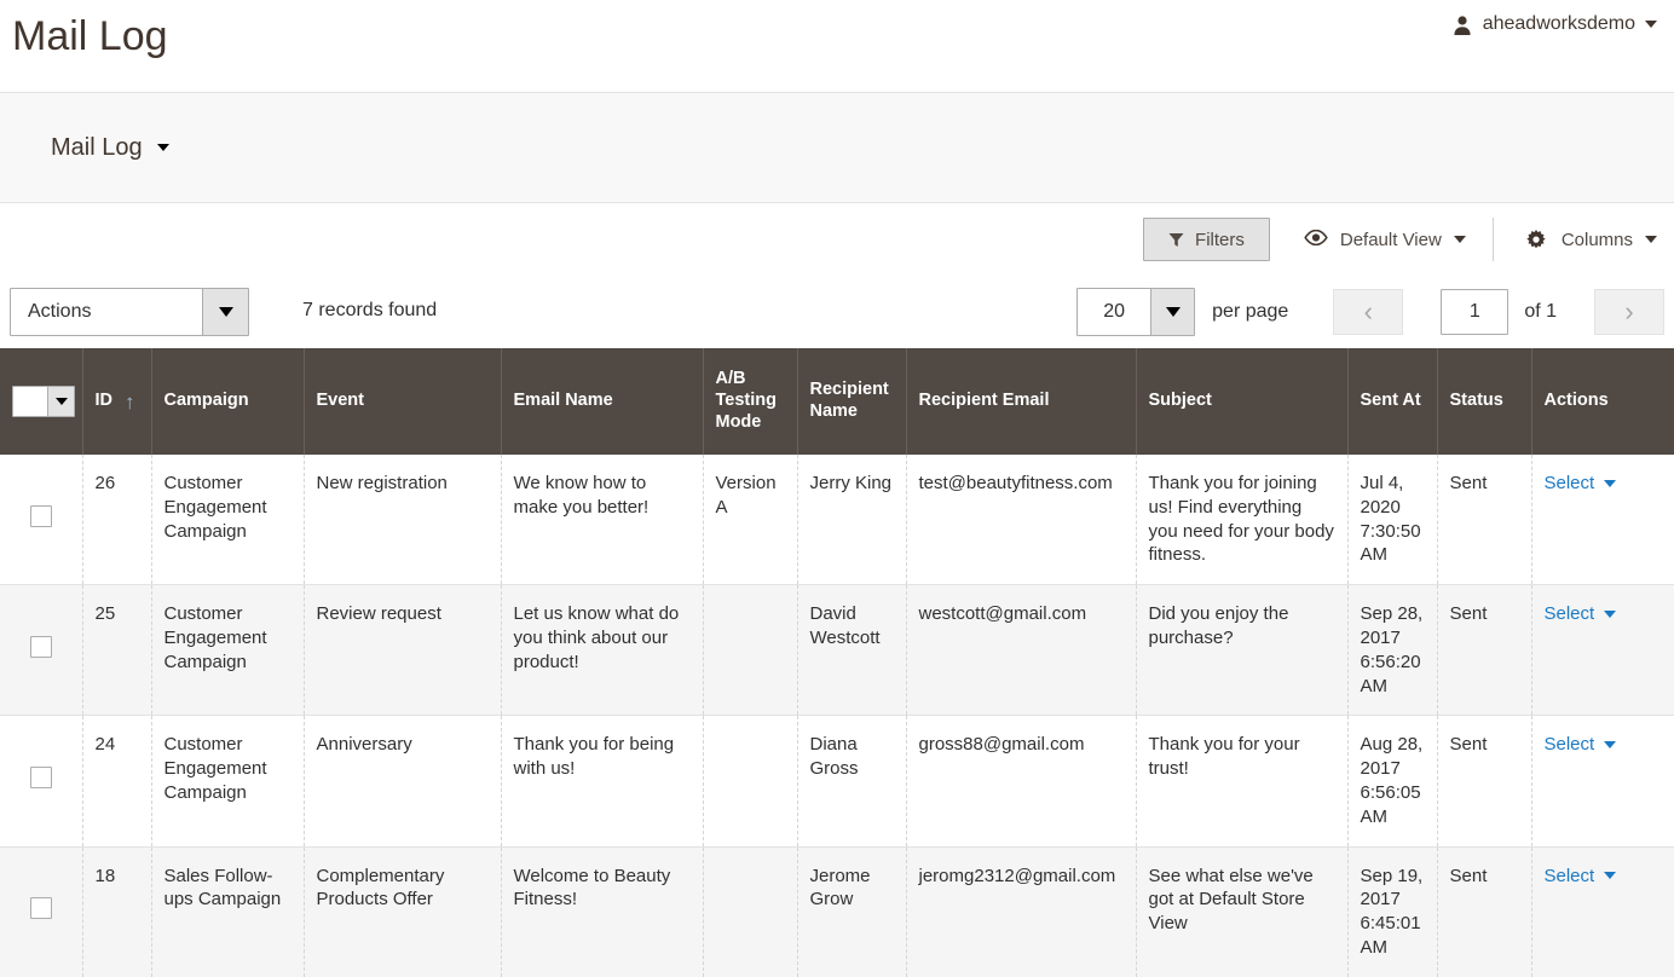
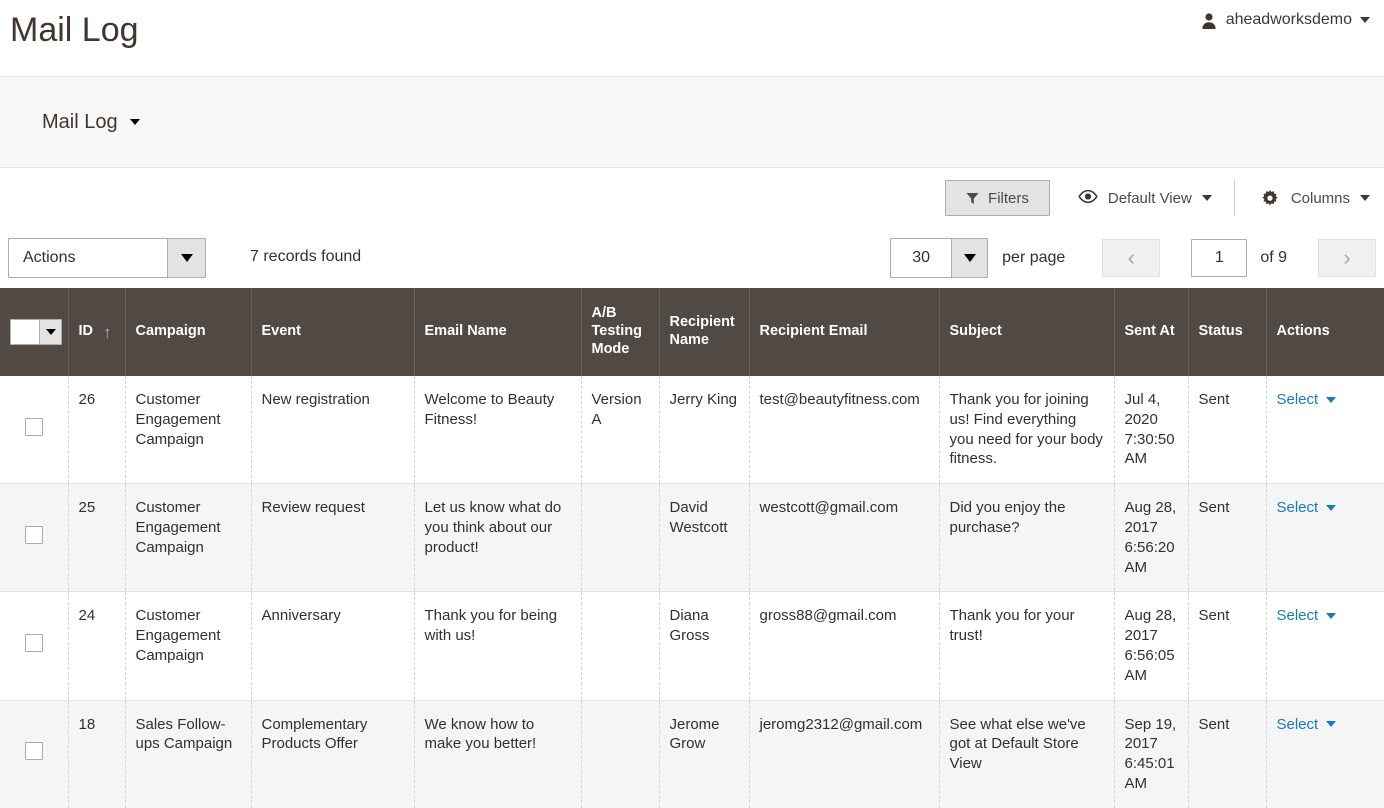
  Mail Log
  aheadworksdemo
  Mail Log
  Filters
  Default View
  Columns
  Actions
  7 records found
- 20
+ 30
  per page
  ‹
  1
- of 1
+ of 9
  ›
  	ID ↑	Campaign	Event	Email Name	A/B Testing Mode	Recipient Name	Recipient Email	Subject	Sent At	Status	Actions
- 	26	Customer Engagement Campaign	New registration	We know how to make you better!	Version A	Jerry King	test@beautyfitness.com	Thank you for joining us! Find everything you need for your body fitness.	Jul 4, 2020 7:30:50 AM	Sent	Select
+ 	26	Customer Engagement Campaign	New registration	Welcome to Beauty Fitness!	Version A	Jerry King	test@beautyfitness.com	Thank you for joining us! Find everything you need for your body fitness.	Jul 4, 2020 7:30:50 AM	Sent	Select
- 	25	Customer Engagement Campaign	Review request	Let us know what do you think about our product!		David Westcott	westcott@gmail.com	Did you enjoy the purchase?	Sep 28, 2017 6:56:20 AM	Sent	Select
+ 	25	Customer Engagement Campaign	Review request	Let us know what do you think about our product!		David Westcott	westcott@gmail.com	Did you enjoy the purchase?	Aug 28, 2017 6:56:20 AM	Sent	Select
  	24	Customer Engagement Campaign	Anniversary	Thank you for being with us!		Diana Gross	gross88@gmail.com	Thank you for your trust!	Aug 28, 2017 6:56:05 AM	Sent	Select
- 	18	Sales Follow-ups Campaign	Complementary Products Offer	Welcome to Beauty Fitness!		Jerome Grow	jeromg2312@gmail.com	See what else we've got at Default Store View	Sep 19, 2017 6:45:01 AM	Sent	Select
+ 	18	Sales Follow-ups Campaign	Complementary Products Offer	We know how to make you better!		Jerome Grow	jeromg2312@gmail.com	See what else we've got at Default Store View	Sep 19, 2017 6:45:01 AM	Sent	Select
